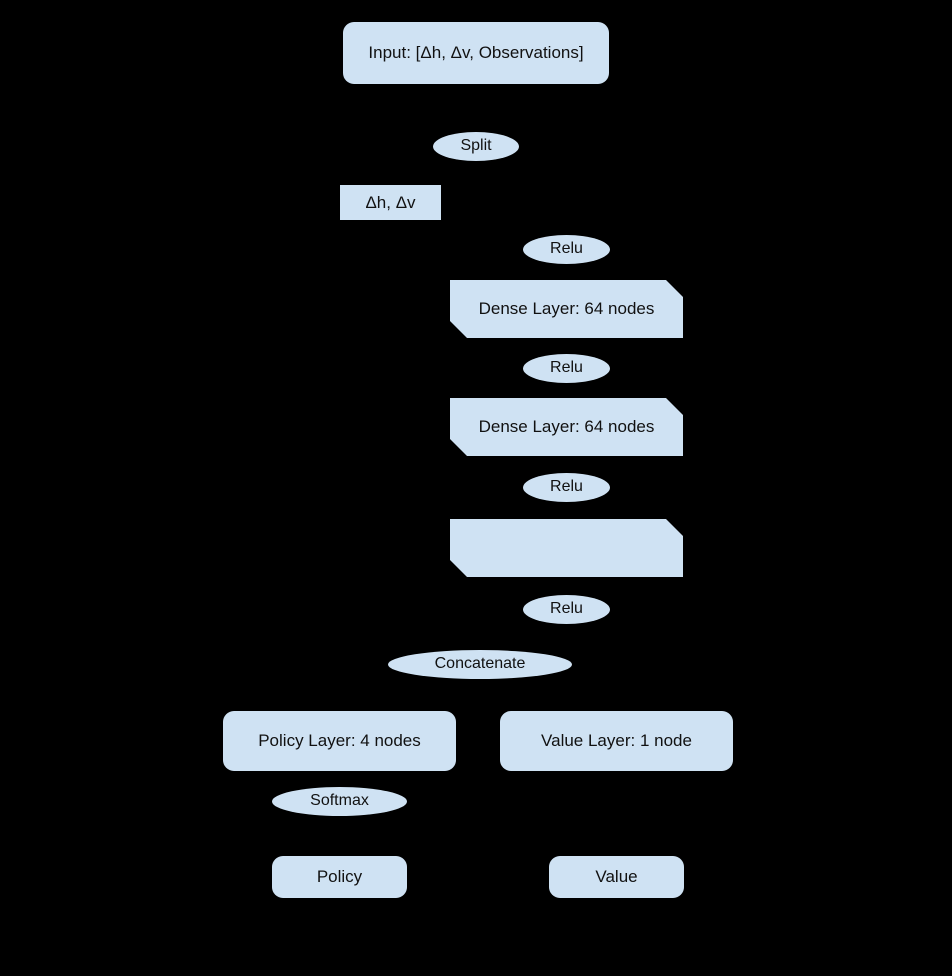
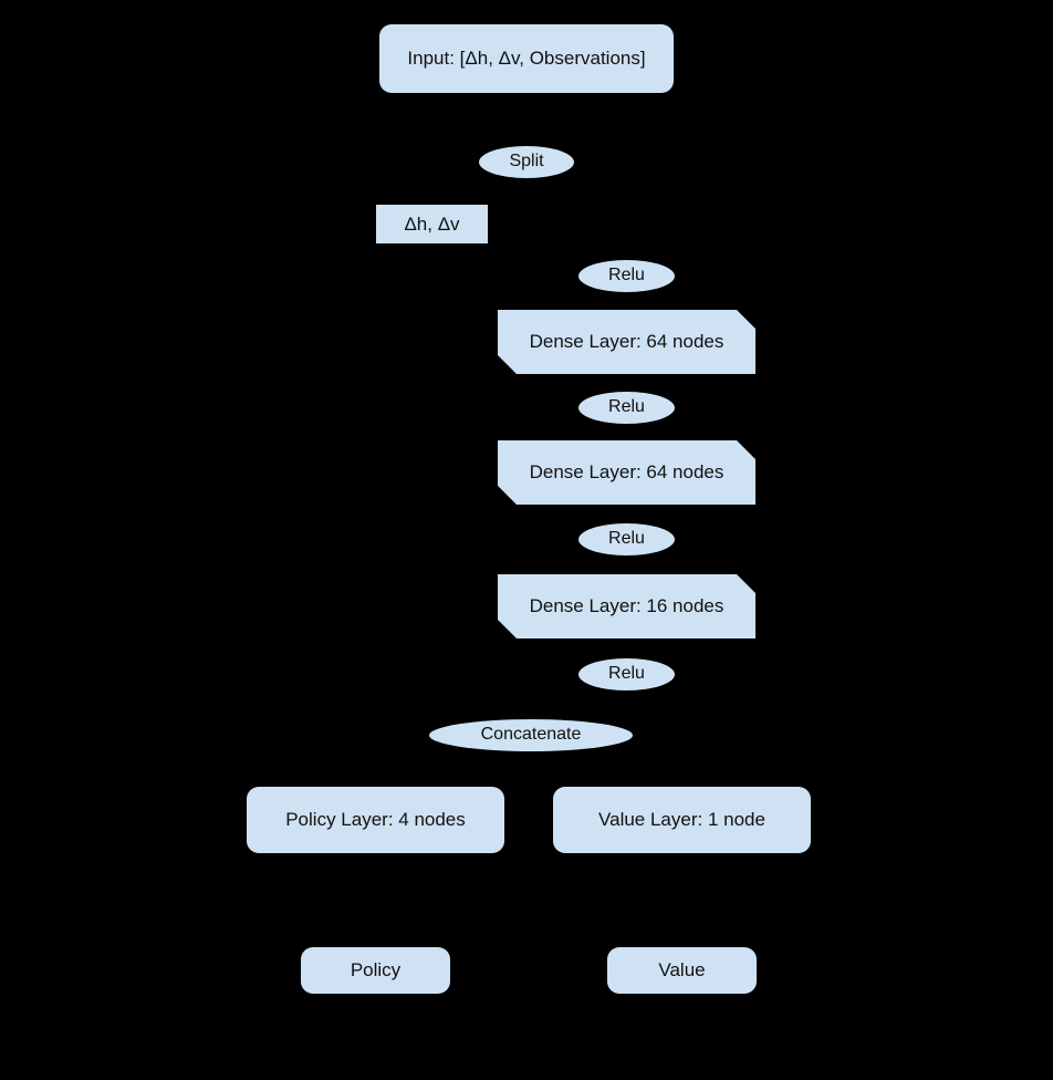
  Input: [Δh, Δv, Observations]
  Split
  Δh, Δv
  Relu
  Dense Layer: 64 nodes
  Relu
  Dense Layer: 64 nodes
  Relu
+ Dense Layer: 16 nodes
  Relu
  Concatenate
  Policy Layer: 4 nodes
  Value Layer: 1 node
- Softmax
  Policy
  Value
